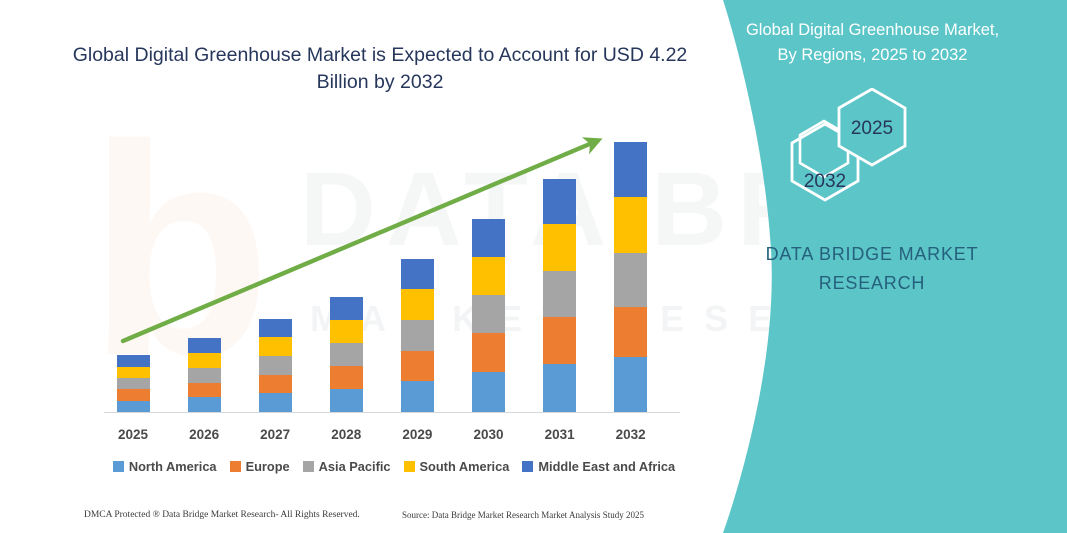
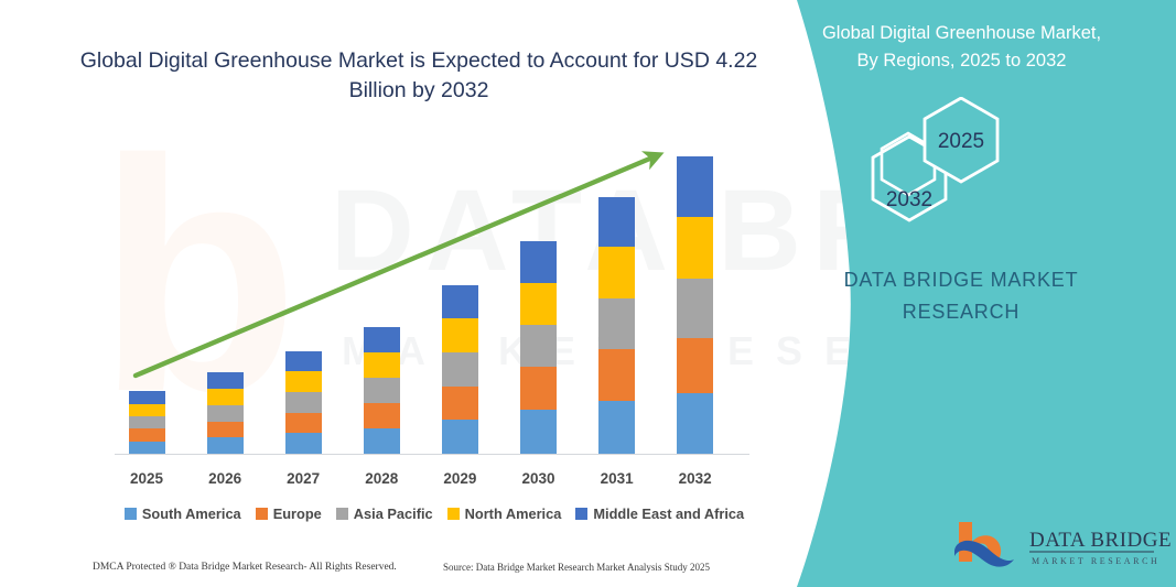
  b
  Global Digital Greenhouse Market is Expected to Account for USD 4.22 Billion by 2032
  2025
  2026
  2027
  2028
  2029
  2030
  2031
  2032
- North America
+ South America
  Europe
  Asia Pacific
- South America
+ North America
  Middle East and Africa
  DMCA Protected ® Data Bridge Market Research- All Rights Reserved.
  Source: Data Bridge Market Research Market Analysis Study 2025
  Global Digital Greenhouse Market,
  By Regions, 2025 to 2032
  2032
  2025
  DATA BRIDGE MARKET
  RESEARCH
+ DATA BRIDGE
+ MARKET RESEARCH
